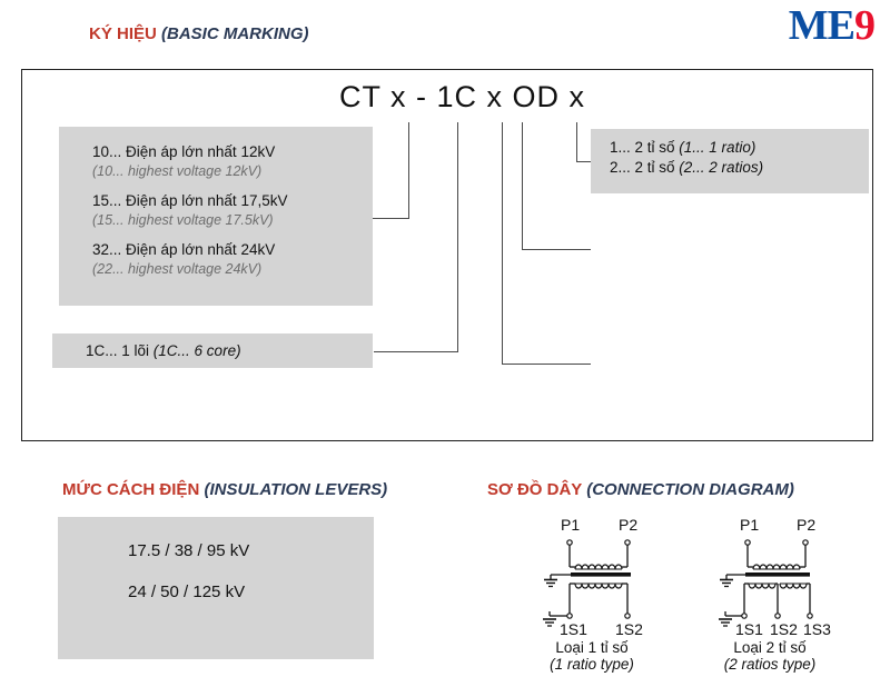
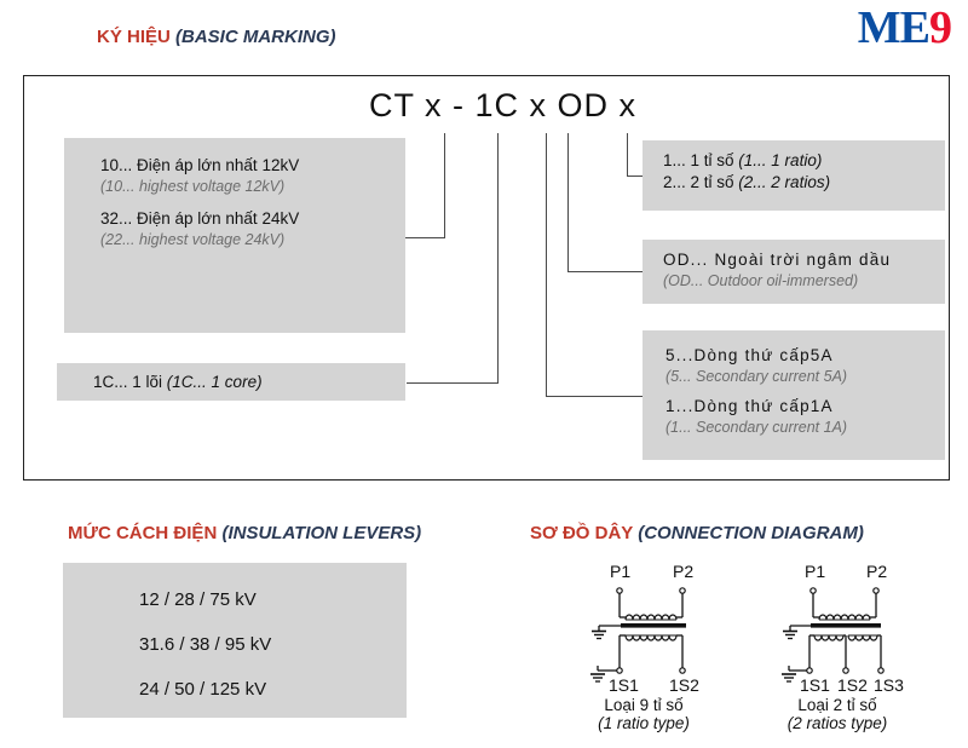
  ME9
  KÝ HIỆU (BASIC MARKING)
  CT x - 1C x OD x
  10... Điện áp lớn nhất 12kV
  (10... highest voltage 12kV)
- 15... Điện áp lớn nhất 17,5kV
- (15... highest voltage 17.5kV)
  32... Điện áp lớn nhất 24kV
  (22... highest voltage 24kV)
- 1C... 1 lõi (1C... 6 core)
+ 1C... 1 lõi (1C... 1 core)
- 1... 2 tỉ số (1... 1 ratio)
+ 1... 1 tỉ số (1... 1 ratio)
  2... 2 tỉ số (2... 2 ratios)
+ OD... Ngoài trời ngâm dầu
+ (OD... Outdoor oil-immersed)
+ 5...Dòng thứ cấp5A
+ (5... Secondary current 5A)
+ 1...Dòng thứ cấp1A
+ (1... Secondary current 1A)
  MỨC CÁCH ĐIỆN (INSULATION LEVERS)
+ 12 / 28 / 75 kV
- 17.5 / 38 / 95 kV
+ 31.6 / 38 / 95 kV
  24 / 50 / 125 kV
  SƠ ĐỒ DÂY (CONNECTION DIAGRAM)
  P1
  P2
  1S1
  1S2
- Loại 1 tỉ số
+ Loại 9 tỉ số
  (1 ratio type)
  P1
  P2
  1S1
  1S2
  1S3
  Loại 2 tỉ số
  (2 ratios type)
